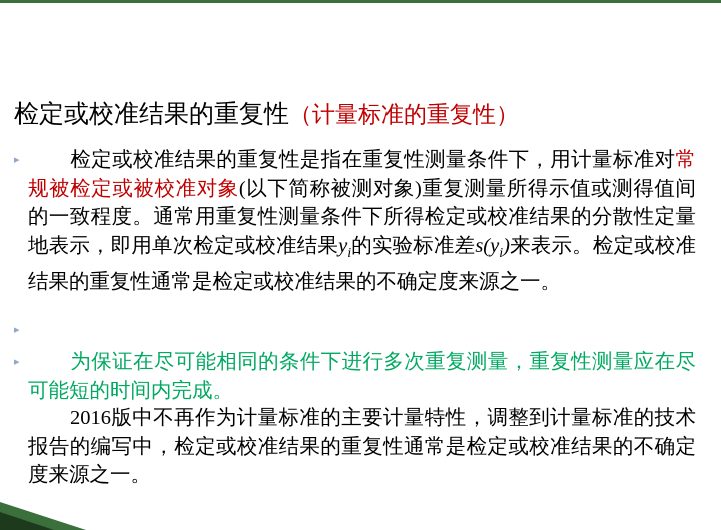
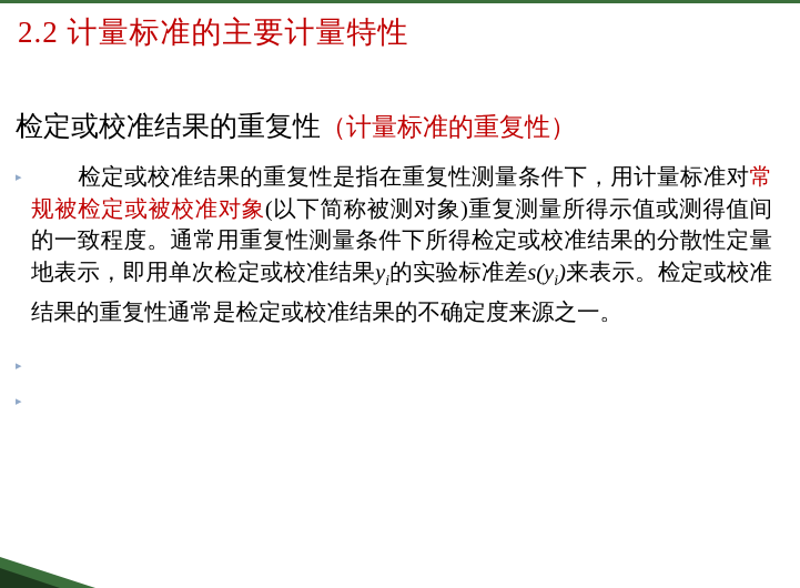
+ 2.2 计量标准的主要计量特性
  检定或校准结果的重复性（计量标准的重复性）
  ▸
  ▸
  ▸
  检定或校准结果的重复性是指在重复性测量条件下，用计量标准对常规被检定或被校准对象(以下简称被测对象)重复测量所得示值或测得值间的一致程度。通常用重复性测量条件下所得检定或校准结果的分散性定量地表示，即用单次检定或校准结果yi的实验标准差s(yi)来表示。检定或校准结果的重复性通常是检定或校准结果的不确定度来源之一。
- 为保证在尽可能相同的条件下进行多次重复测量，重复性测量应在尽可能短的时间内完成。
- 2016版中不再作为计量标准的主要计量特性，调整到计量标准的技术报告的编写中，检定或校准结果的重复性通常是检定或校准结果的不确定度来源之一。
